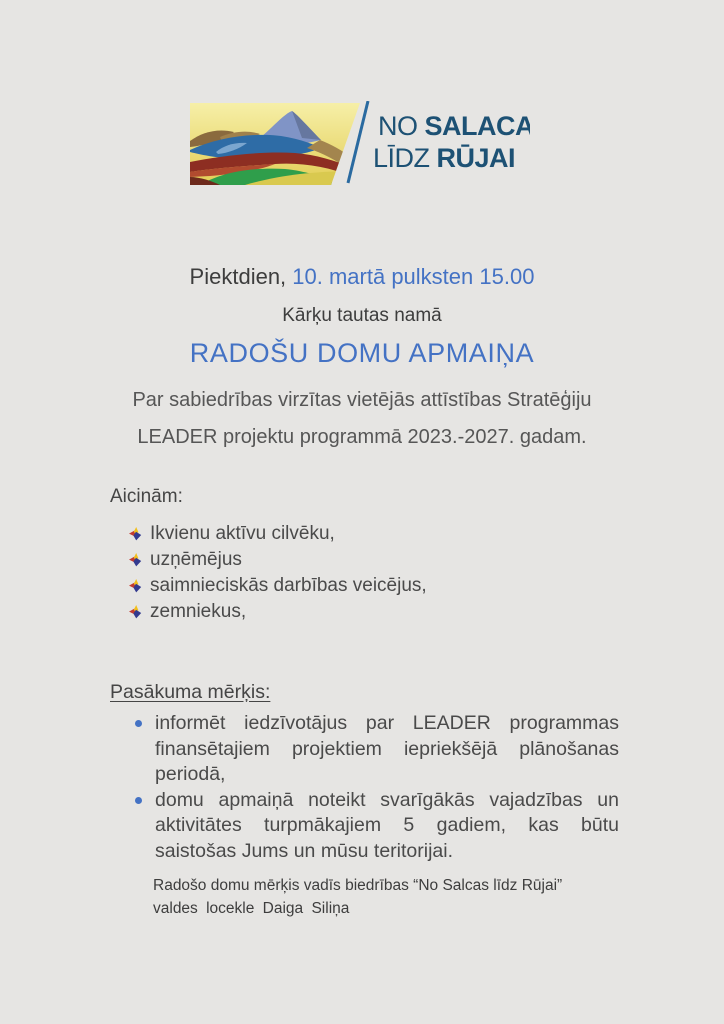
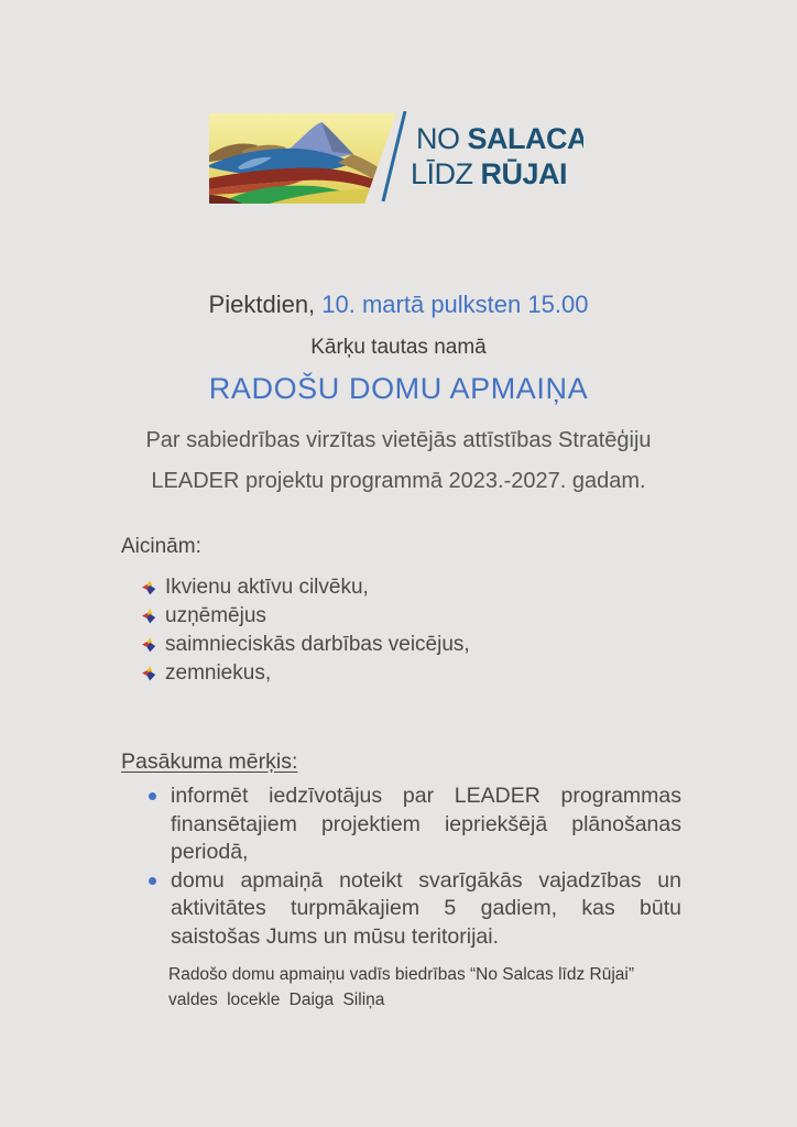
  NO SALACA
  LĪDZ RŪJAI
  Piektdien, 10. martā pulksten 15.00
  Kārķu tautas namā
  RADOŠU DOMU APMAIŅA
  Par sabiedrības virzītas vietējās attīstības Stratēģiju
  LEADER projektu programmā 2023.-2027. gadam.
  Aicinām:
  Ikvienu aktīvu cilvēku,
  uzņēmējus
  saimnieciskās darbības veicējus,
  zemniekus,
  Pasākuma mērķis:
  informēt iedzīvotājus par LEADER programmas finansētajiem projektiem iepriekšējā plānošanas periodā,
  domu apmaiņā noteikt svarīgākās vajadzības un aktivitātes turpmākajiem 5 gadiem, kas būtu saistošas Jums un mūsu teritorijai.
- Radošo domu mērķis vadīs biedrības “No Salcas līdz Rūjai”
+ Radošo domu apmaiņu vadīs biedrības “No Salcas līdz Rūjai”
  valdes locekle Daiga Siliņa
